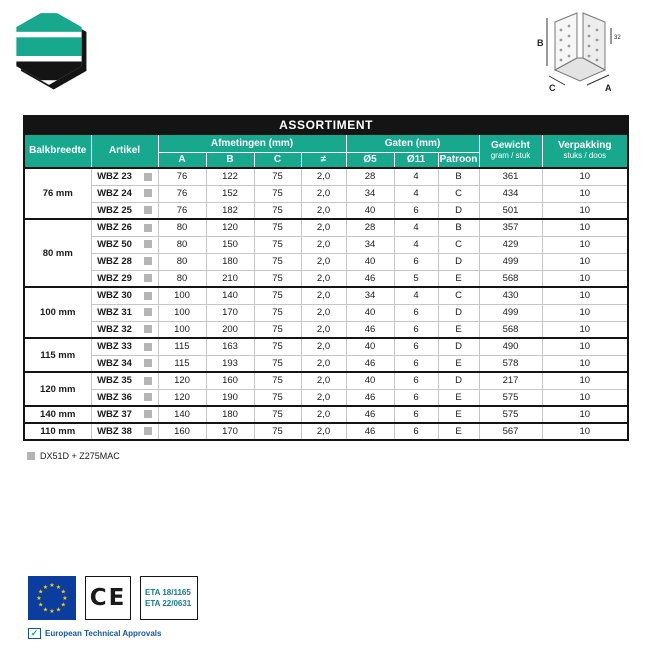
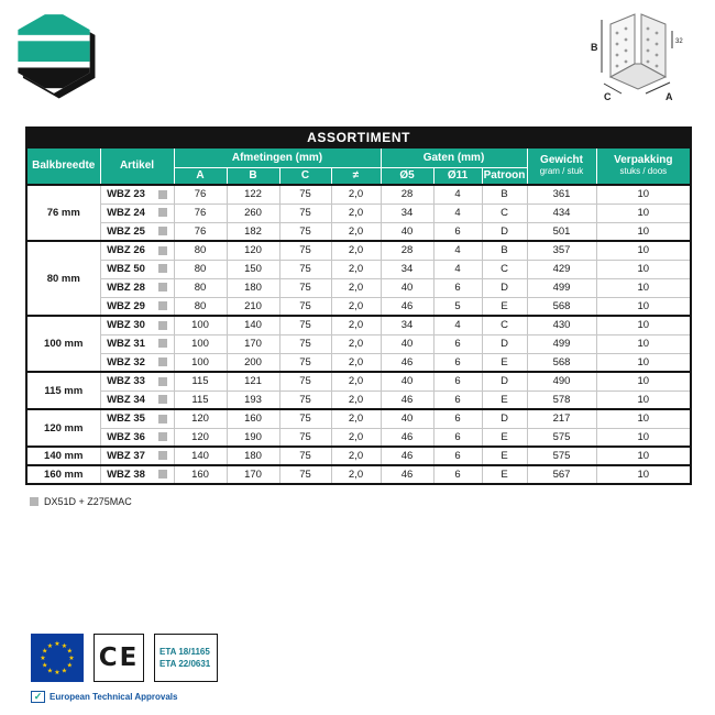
  B
  C
  A
  ASSORTIMENT
  Balkbreedte	Artikel	Afmetingen (mm)	Gaten (mm)	Gewicht gram / stuk	Verpakking stuks / doos
  A	B	C	≠	Ø5	Ø11	Patroon
  76 mm	WBZ 23		76	122	75	2,0	28	4	B	361	10
- WBZ 24		76	152	75	2,0	34	4	C	434	10
+ WBZ 24		76	260	75	2,0	34	4	C	434	10
  WBZ 25		76	182	75	2,0	40	6	D	501	10
  80 mm	WBZ 26		80	120	75	2,0	28	4	B	357	10
  WBZ 50		80	150	75	2,0	34	4	C	429	10
  WBZ 28		80	180	75	2,0	40	6	D	499	10
  WBZ 29		80	210	75	2,0	46	5	E	568	10
  100 mm	WBZ 30		100	140	75	2,0	34	4	C	430	10
  WBZ 31		100	170	75	2,0	40	6	D	499	10
  WBZ 32		100	200	75	2,0	46	6	E	568	10
- 115 mm	WBZ 33		115	163	75	2,0	40	6	D	490	10
+ 115 mm	WBZ 33		115	121	75	2,0	40	6	D	490	10
  WBZ 34		115	193	75	2,0	46	6	E	578	10
  120 mm	WBZ 35		120	160	75	2,0	40	6	D	217	10
  WBZ 36		120	190	75	2,0	46	6	E	575	10
  140 mm	WBZ 37		140	180	75	2,0	46	6	E	575	10
- 110 mm	WBZ 38		160	170	75	2,0	46	6	E	567	10
+ 160 mm	WBZ 38		160	170	75	2,0	46	6	E	567	10
  DX51D + Z275MAC
  CE
  ETA 18/1165
  ETA 22/0631
  ✓
  European Technical Approvals
